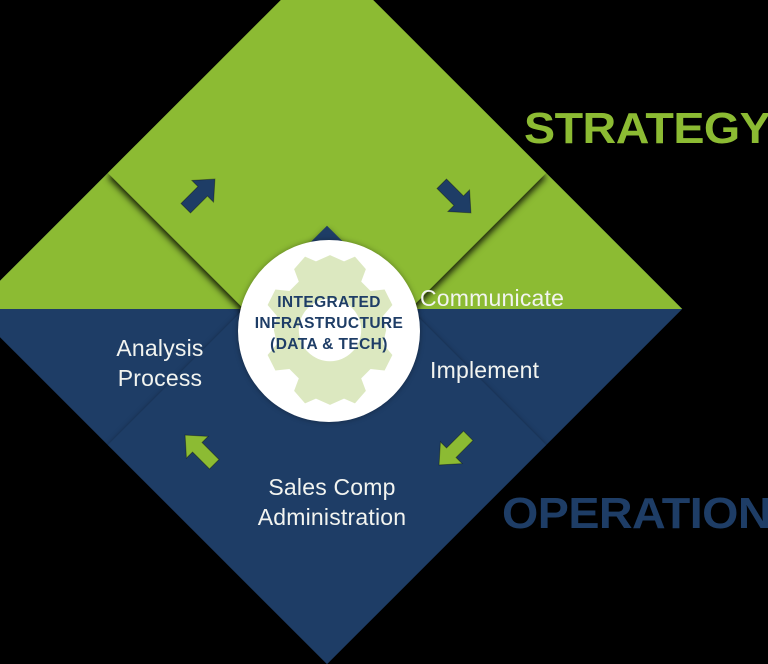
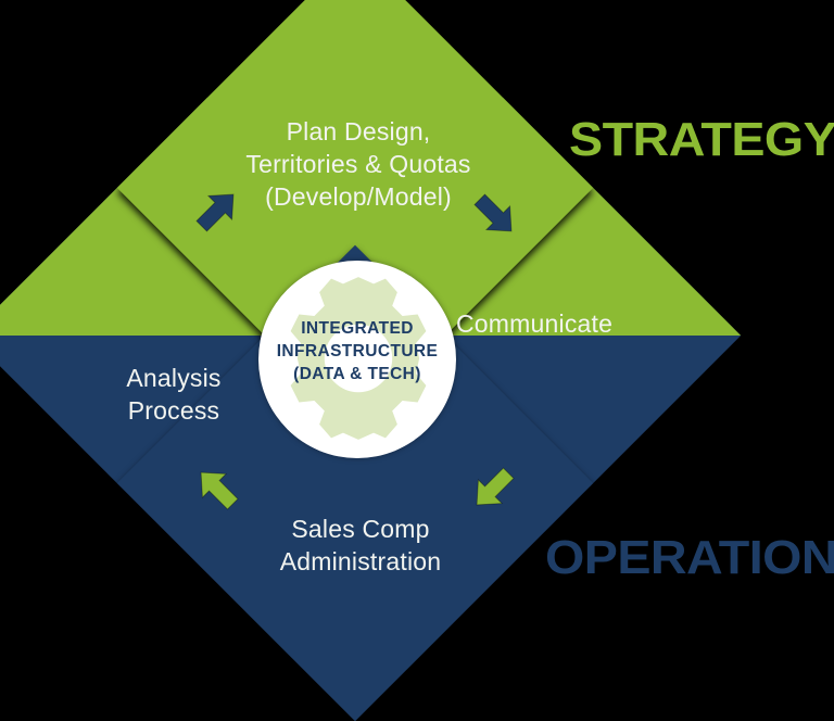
+ Plan Design,
+ Territories & Quotas
+ (Develop/Model)
  Communicate
- Implement
  Sales Comp
  Administration
  Analysis
  Process
  INTEGRATED
  INFRASTRUCTURE
  (DATA & TECH)
  STRATEGY
  OPERATION
